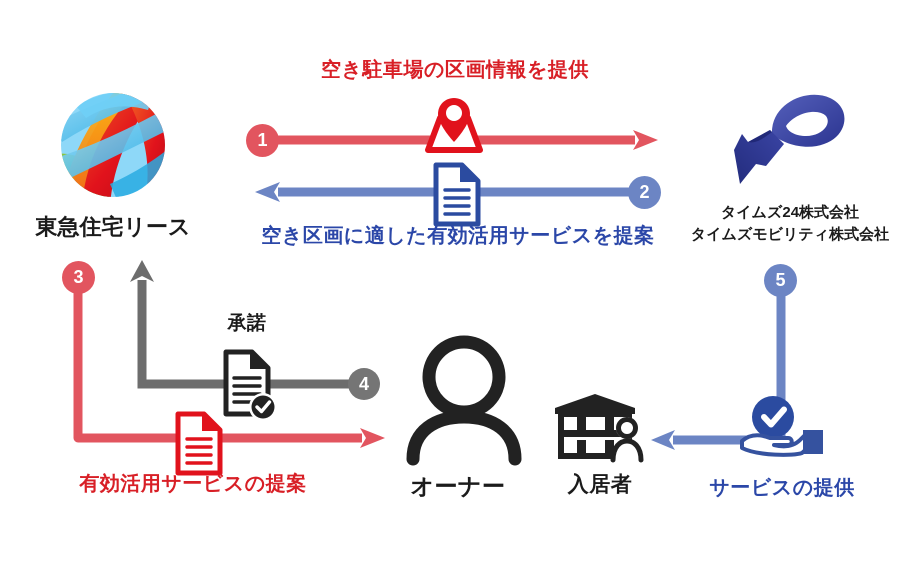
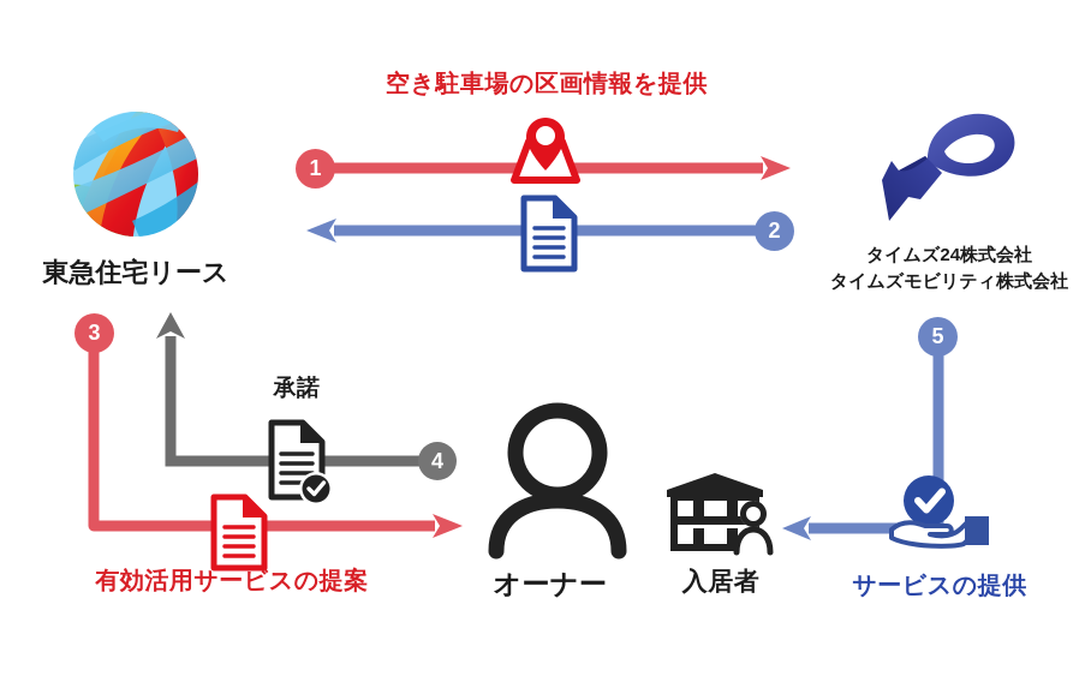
  東急住宅リース
  タイムズ24株式会社
  タイムズモビリティ株式会社
  空き駐車場の区画情報を提供
  1
  2
- 空き区画に適した有効活用サービスを提案
  4
  承諾
  3
  有効活用サービスの提案
  オーナー
  入居者
  5
  サービスの提供
